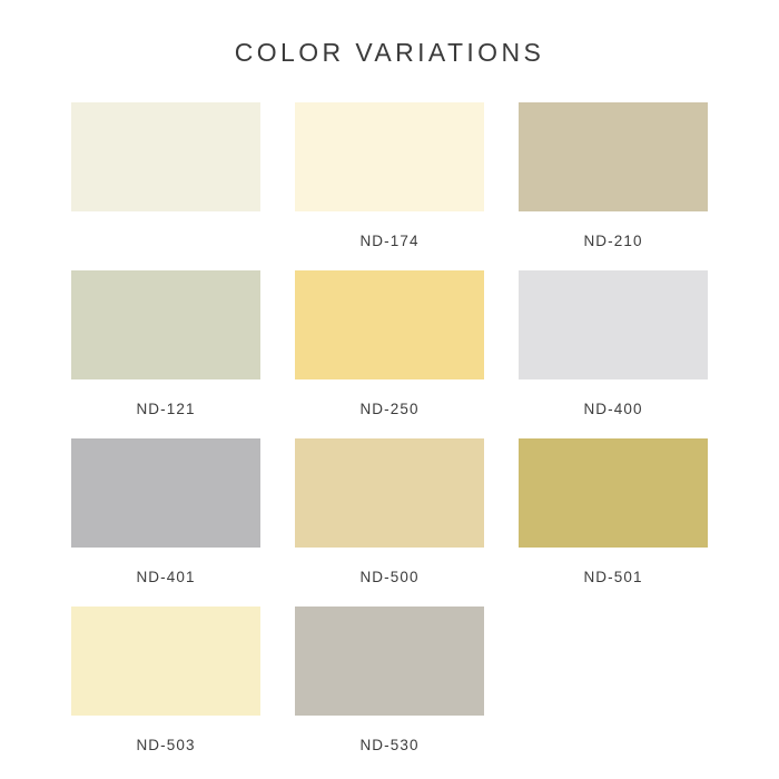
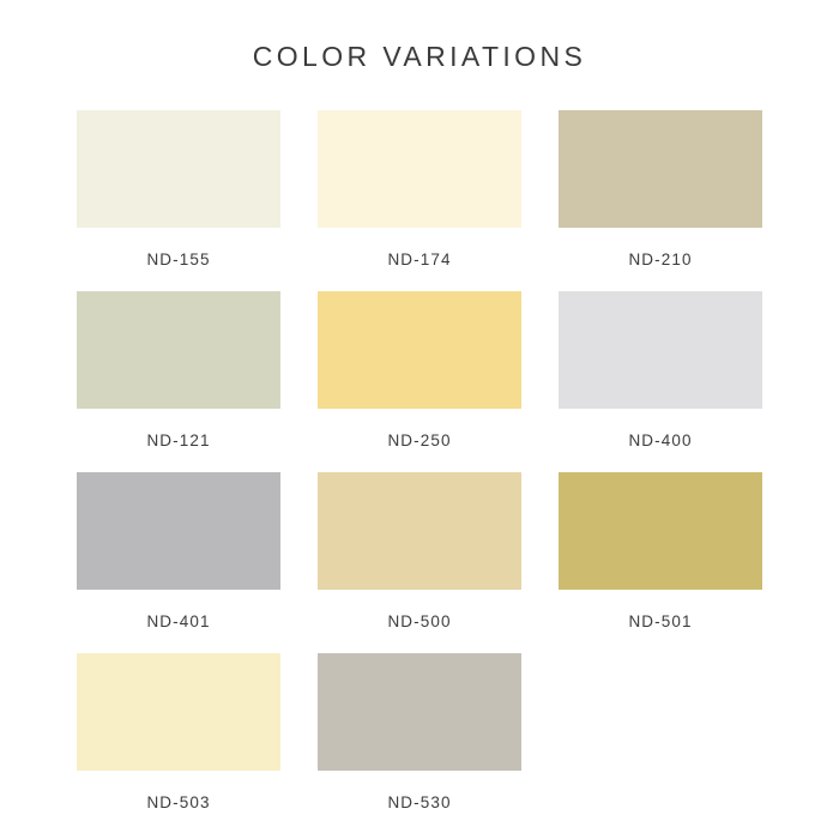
  COLOR VARIATIONS
+ ND-155
  ND-174
  ND-210
  ND-121
  ND-250
  ND-400
  ND-401
  ND-500
  ND-501
  ND-503
  ND-530
